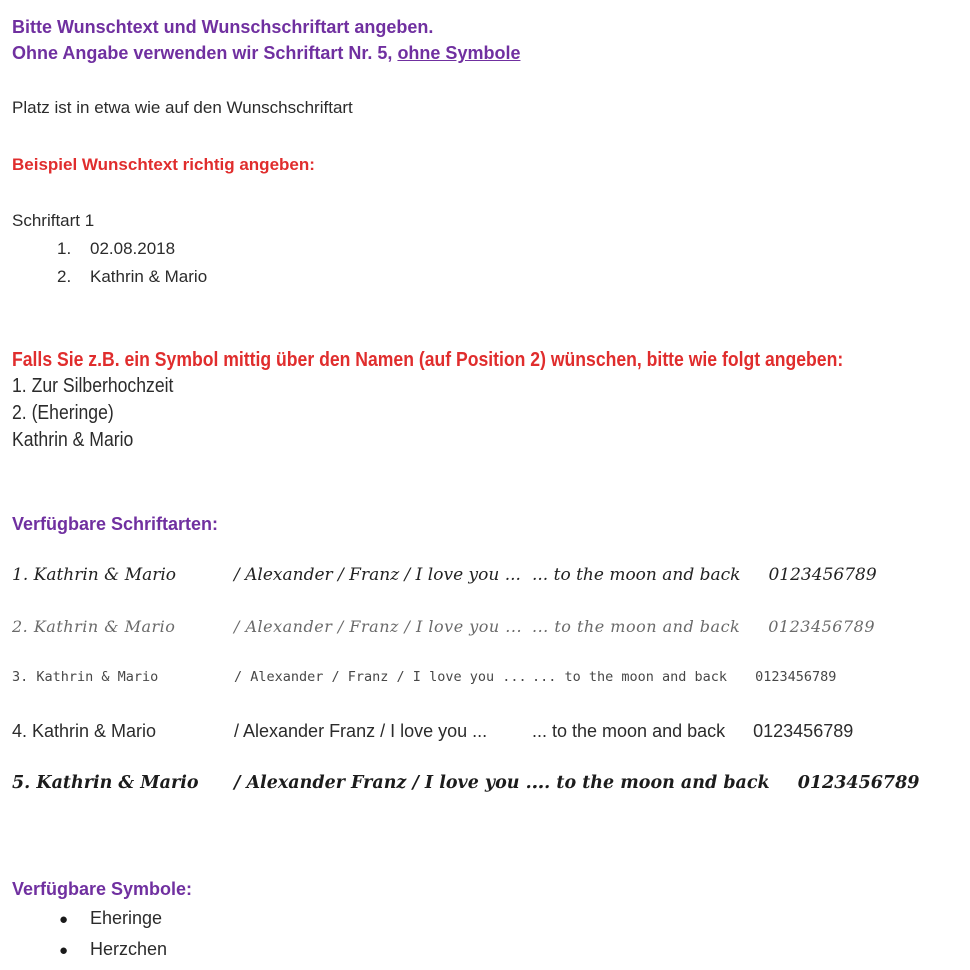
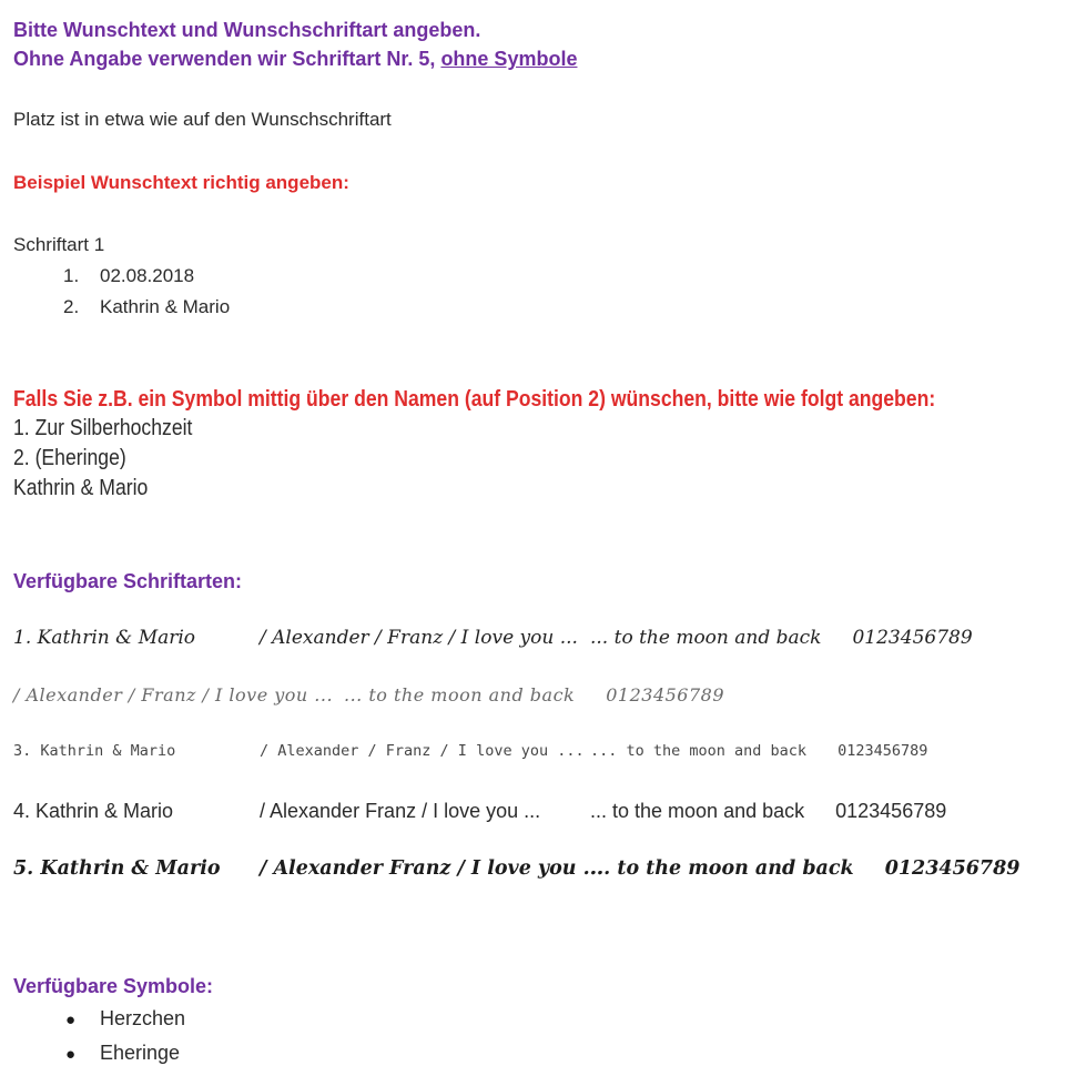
  Bitte Wunschtext und Wunschschriftart angeben.
  Ohne Angabe verwenden wir Schriftart Nr. 5, ohne Symbole
  Platz ist in etwa wie auf den Wunschschriftart
  Beispiel Wunschtext richtig angeben:
  Schriftart 1
  1.
  02.08.2018
  2.
  Kathrin & Mario
  Falls Sie z.B. ein Symbol mittig über den Namen (auf Position 2) wünschen, bitte wie folgt angeben:
  1. Zur Silberhochzeit
  2. (Eheringe)
  Kathrin & Mario
  Verfügbare Schriftarten:
  1. Kathrin & Mario
  / Alexander / Franz / I love you ...
  ... to the moon and back 0123456789
- 2. Kathrin & Mario
  / Alexander / Franz / I love you ...
  ... to the moon and back 0123456789
  3. Kathrin & Mario
  / Alexander / Franz / I love you ...
  ... to the moon and back 0123456789
  4. Kathrin & Mario
  / Alexander Franz / I love you ...
  ... to the moon and back 0123456789
  5. Kathrin & Mario
  / Alexander Franz / I love you .
  ... to the moon and back 0123456789
  Verfügbare Symbole:
  ●
- Eheringe
+ Herzchen
  ●
- Herzchen
+ Eheringe
